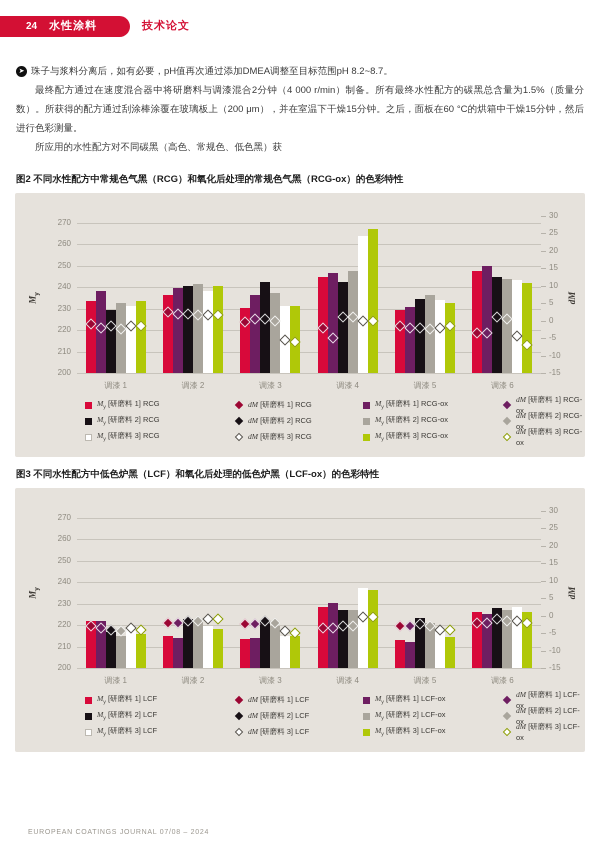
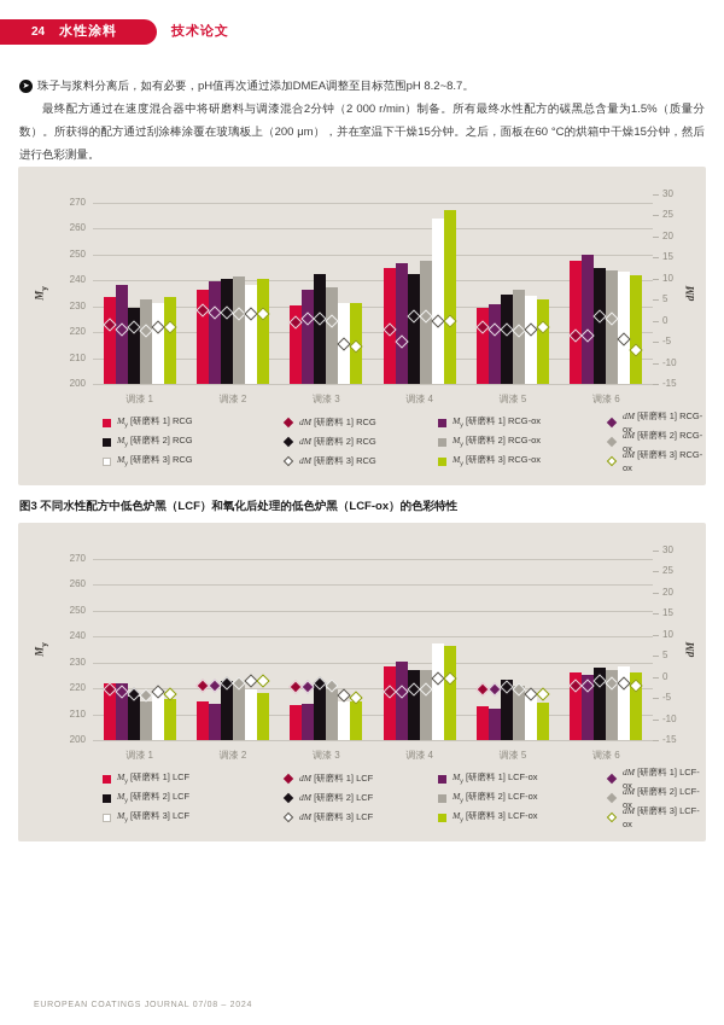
  24
  水性涂料
  技术论文
  珠子与浆料分离后，如有必要，pH值再次通过添加DMEA调整至目标范围pH 8.2~8.7。
- 最终配方通过在速度混合器中将研磨料与调漆混合2分钟（4 000 r/min）制备。所有最终水性配方的碳黑总含量为1.5%（质量分数）。所获得的配方通过刮涂棒涂覆在玻璃板上（200 μm），并在室温下干燥15分钟。之后，面板在60 °C的烘箱中干燥15分钟，然后进行色彩测量。
+ 最终配方通过在速度混合器中将研磨料与调漆混合2分钟（2 000 r/min）制备。所有最终水性配方的碳黑总含量为1.5%（质量分数）。所获得的配方通过刮涂棒涂覆在玻璃板上（200 μm），并在室温下干燥15分钟。之后，面板在60 °C的烘箱中干燥15分钟，然后进行色彩测量。
- 所应用的水性配方对不同碳黑（高色、常规色、低色黑）获
- 图2 不同水性配方中常规色气黑（RCG）和氧化后处理的常规色气黑（RCG-ox）的色彩特性
  200
  210
  220
  230
  240
  250
  260
  270
  -15
  -10
  -5
  0
  5
  10
  15
  20
  25
  30
  调漆 1
  调漆 2
  调漆 3
  调漆 4
  调漆 5
  调漆 6
  M [研磨料 1] RCG
  M [研磨料 2] RCG
  M [研磨料 3] RCG
  dM [研磨料 1] RCG
  dM [研磨料 2] RCG
  dM [研磨料 3] RCG
  M [研磨料 1] RCG-ox
  M [研磨料 2] RCG-ox
  M [研磨料 3] RCG-ox
  dM [研磨料 1] RCG-ox
  dM [研磨料 2] RCG-ox
  dM [研磨料 3] RCG-ox
  图3 不同水性配方中低色炉黑（LCF）和氧化后处理的低色炉黑（LCF-ox）的色彩特性
  200
  210
  220
  230
  240
  250
  260
  270
  -15
  -10
  -5
  0
  5
  10
  15
  20
  25
  30
  调漆 1
  调漆 2
  调漆 3
  调漆 4
  调漆 5
  调漆 6
  M [研磨料 1] LCF
  M [研磨料 2] LCF
  M [研磨料 3] LCF
  dM [研磨料 1] LCF
  dM [研磨料 2] LCF
  dM [研磨料 3] LCF
  M [研磨料 1] LCF-ox
  M [研磨料 2] LCF-ox
  M [研磨料 3] LCF-ox
  dM [研磨料 1] LCF-ox
  dM [研磨料 2] LCF-ox
  dM [研磨料 3] LCF-ox
